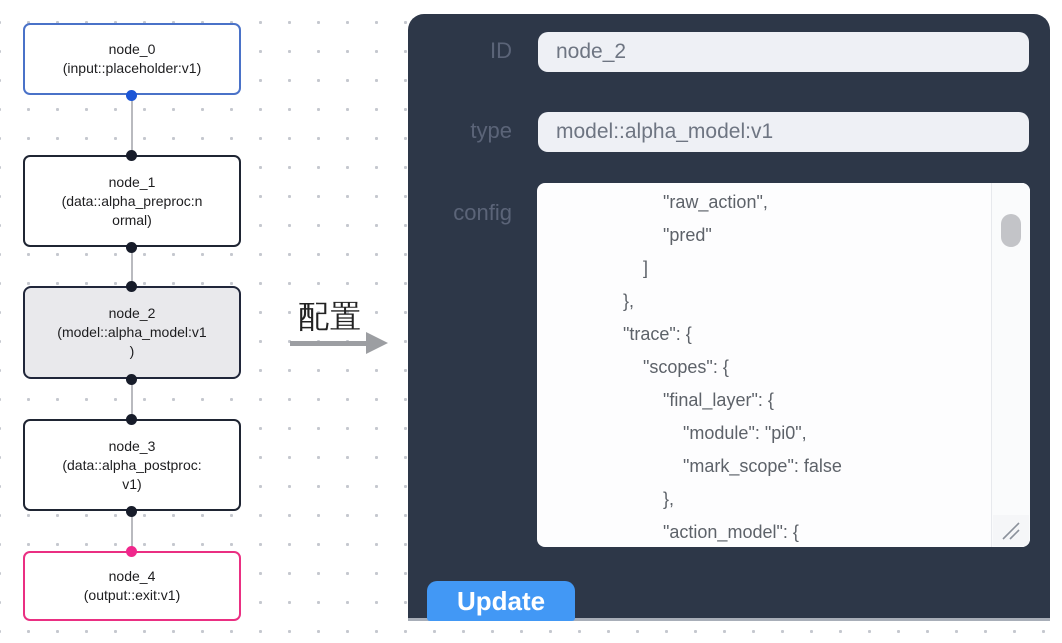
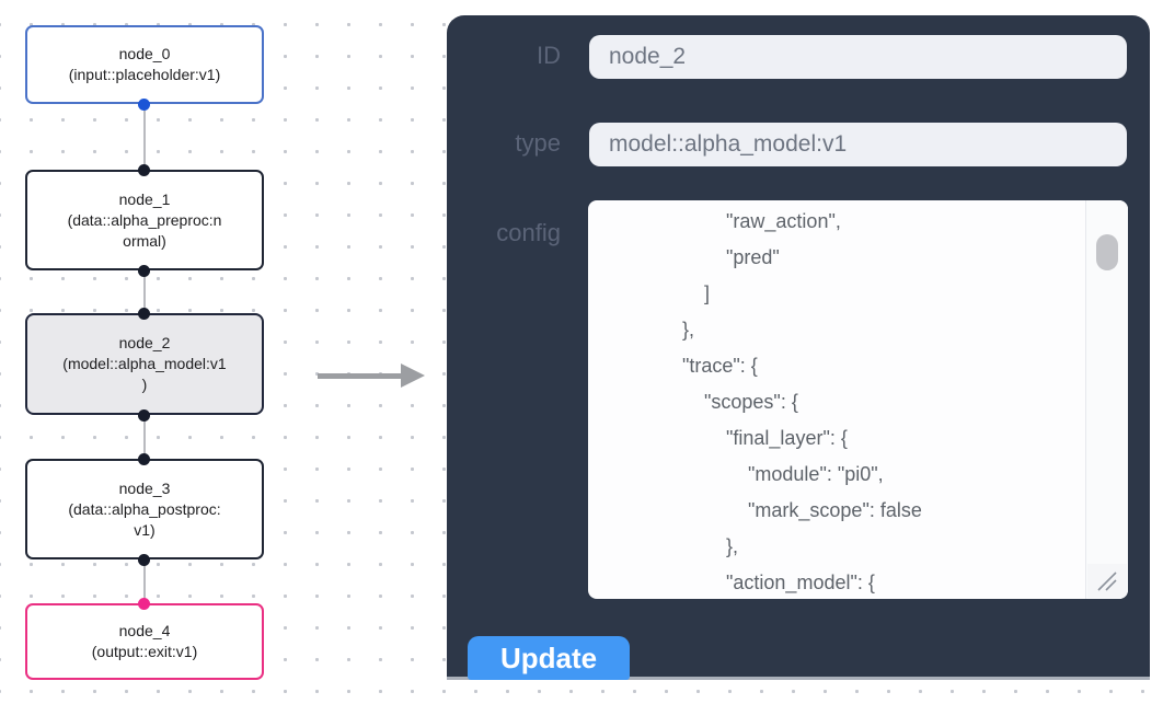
  node_0
  (input::placeholder:v1)
  node_1
  (data::alpha_preproc:n
  ormal)
  node_2
  (model::alpha_model:v1
  )
  node_3
  (data::alpha_postproc:
  v1)
  node_4
  (output::exit:v1)
- 配置
  ID
  node_2
  type
  model::alpha_model:v1
  config
  "raw_action",
  "pred"
  ]
  },
  "trace": {
  "scopes": {
  "final_layer": {
  "module": "pi0",
  "mark_scope": false
  },
  "action_model": {
  Update
